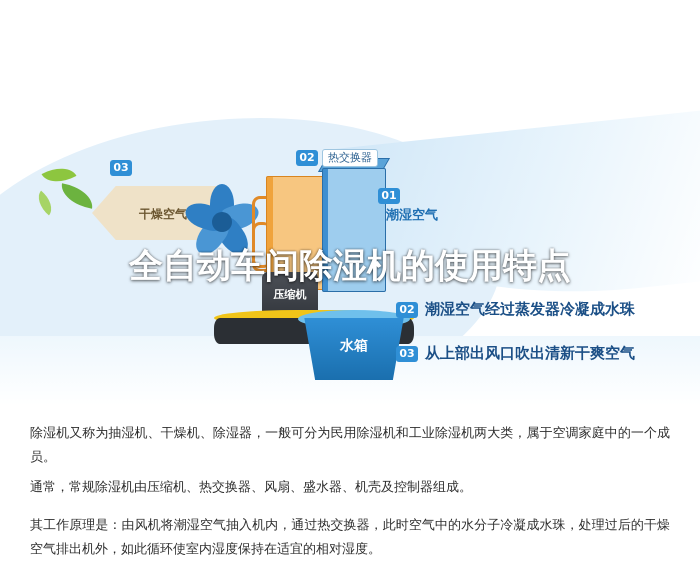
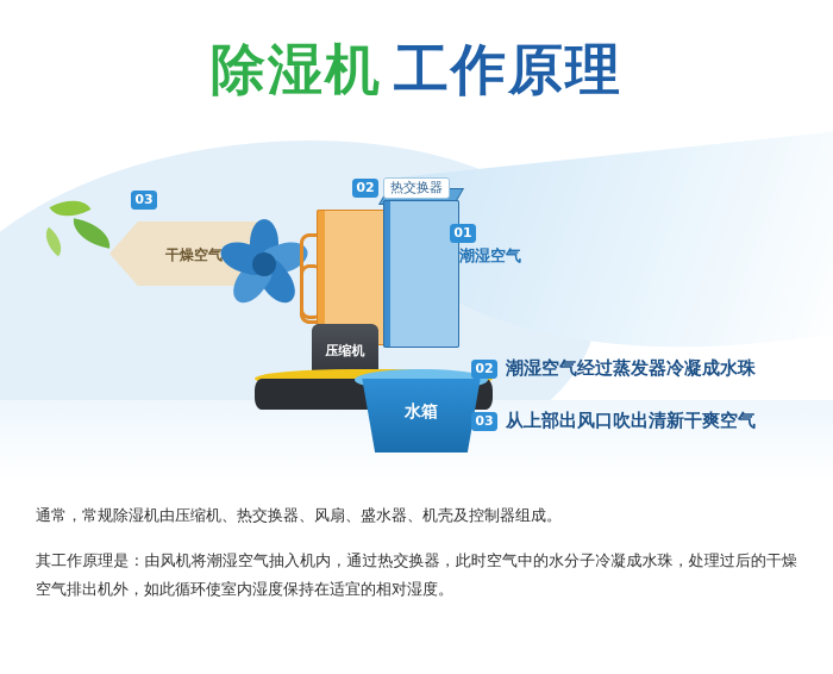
+ 除湿机 工作原理
  干燥空气
  03
  02
  热交换器
  01
  潮湿空气
  压缩机
  水箱
- 全自动车间除湿机的使用特点
  02 潮湿空气经过蒸发器冷凝成水珠
  03 从上部出风口吹出清新干爽空气
- 除湿机又称为抽湿机、干燥机、除湿器，一般可分为民用除湿机和工业除湿机两大类，属于空调家庭中的一个成员。
  通常，常规除湿机由压缩机、热交换器、风扇、盛水器、机壳及控制器组成。
  其工作原理是：由风机将潮湿空气抽入机内，通过热交换器，此时空气中的水分子冷凝成水珠，处理过后的干燥空气排出机外，如此循环使室内湿度保持在适宜的相对湿度。
